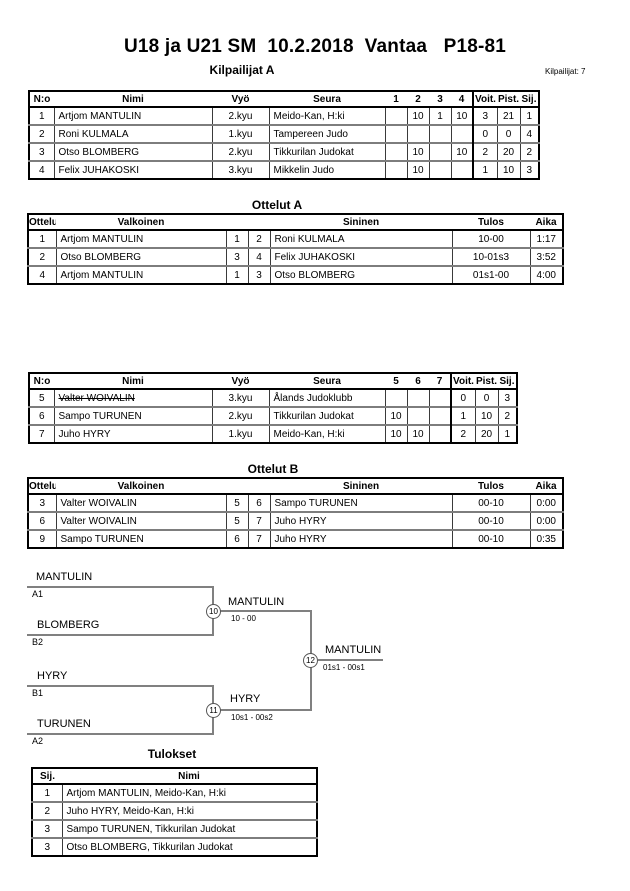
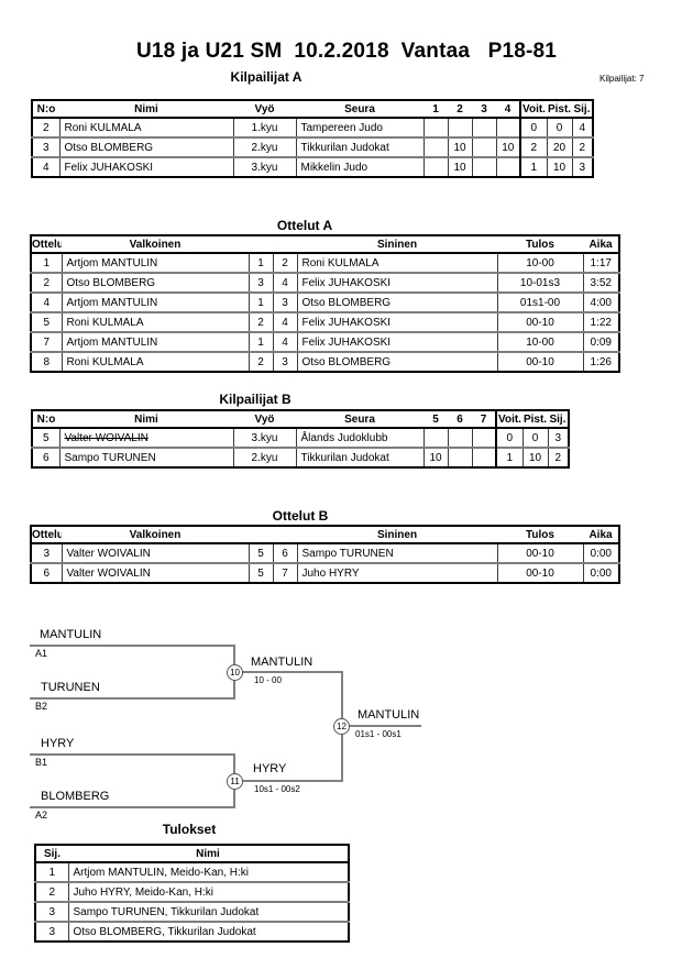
  U18 ja U21 SM 10.2.2018 Vantaa P18-81
  Kilpailijat A
  Kilpailijat: 7
  N:o	Nimi	Vyö	Seura	1	2	3	4	Voit.	Pist.	Sij.
- 1	Artjom MANTULIN	2.kyu	Meido-Kan, H:ki		10	1	10	3	21	1
  2	Roni KULMALA	1.kyu	Tampereen Judo					0	0	4
  3	Otso BLOMBERG	2.kyu	Tikkurilan Judokat		10		10	2	20	2
  4	Felix JUHAKOSKI	3.kyu	Mikkelin Judo		10			1	10	3
  Ottelut A
  Ottelu	Valkoinen			Sininen	Tulos	Aika
  1	Artjom MANTULIN	1	2	Roni KULMALA	10-00	1:17
  2	Otso BLOMBERG	3	4	Felix JUHAKOSKI	10-01s3	3:52
  4	Artjom MANTULIN	1	3	Otso BLOMBERG	01s1-00	4:00
+ 5	Roni KULMALA	2	4	Felix JUHAKOSKI	00-10	1:22
+ 7	Artjom MANTULIN	1	4	Felix JUHAKOSKI	10-00	0:09
+ 8	Roni KULMALA	2	3	Otso BLOMBERG	00-10	1:26
+ Kilpailijat B
  N:o	Nimi	Vyö	Seura	5	6	7	Voit.	Pist.	Sij.
  5	Valter WOIVALIN	3.kyu	Ålands Judoklubb				0	0	3
  6	Sampo TURUNEN	2.kyu	Tikkurilan Judokat	10			1	10	2
- 7	Juho HYRY	1.kyu	Meido-Kan, H:ki	10	10		2	20	1
  Ottelut B
  Ottelu	Valkoinen			Sininen	Tulos	Aika
  3	Valter WOIVALIN	5	6	Sampo TURUNEN	00-10	0:00
  6	Valter WOIVALIN	5	7	Juho HYRY	00-10	0:00
- 9	Sampo TURUNEN	6	7	Juho HYRY	00-10	0:35
  MANTULIN
  A1
- BLOMBERG
+ TURUNEN
  B2
  HYRY
  B1
- TURUNEN
+ BLOMBERG
  A2
  10
  11
  MANTULIN
  10 - 00
  HYRY
  10s1 - 00s2
  12
  MANTULIN
  01s1 - 00s1
  Tulokset
  Sij.	Nimi
  1	Artjom MANTULIN, Meido-Kan, H:ki
  2	Juho HYRY, Meido-Kan, H:ki
  3	Sampo TURUNEN, Tikkurilan Judokat
  3	Otso BLOMBERG, Tikkurilan Judokat
